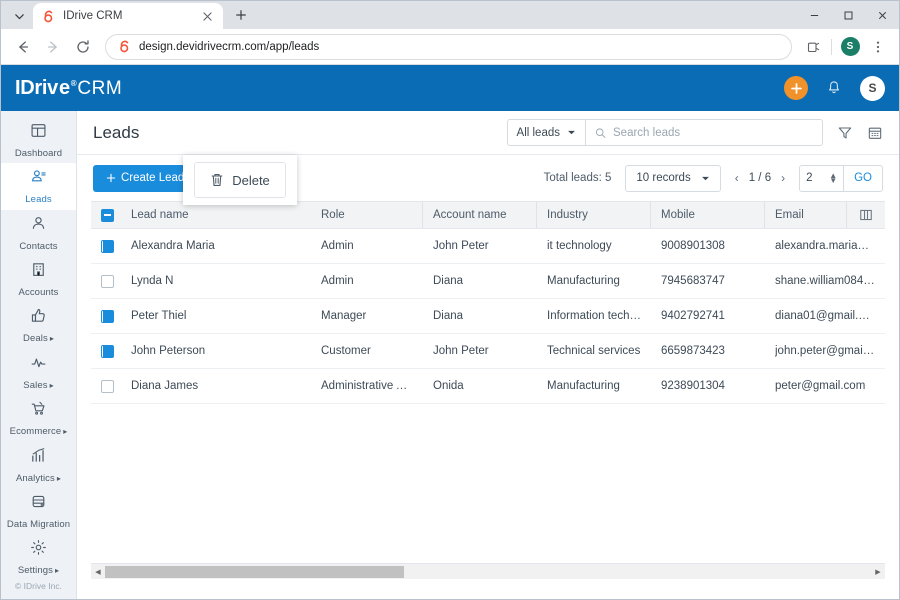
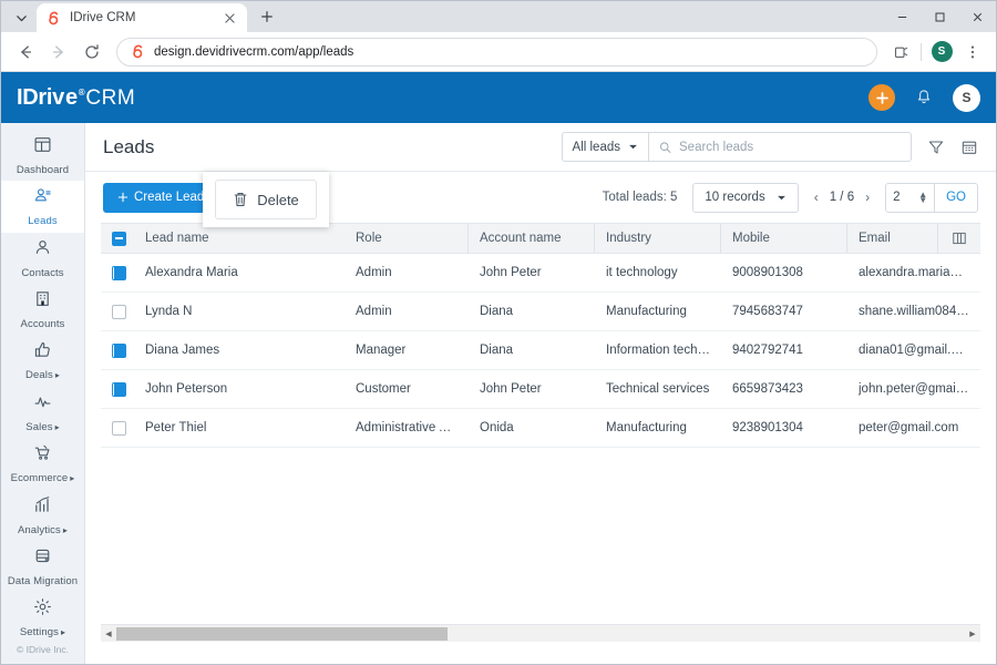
  IDrive CRM
  design.devidrivecrm.com/app/leads
  S
  IDriv
  e
  ®
  CRM
  S
  Dashboard
  Leads
  Contacts
  Accounts
  Deals ▸
  Sales ▸
  Ecommerce ▸
  Analytics ▸
  Data Migration
  Settings ▸
  © IDrive Inc.
  Leads
  All leads
  Search leads
  Create Lead
  Total leads: 5
  10 records
  ‹
  1 / 6
  ›
  2
  ▲
  ▼
  GO
  Delete
  Lead name
  Role
  Account name
  Industry
  Mobile
  Email
  Alexandra Maria
  Admin
  John Peter
  it technology
  9008901308
  alexandra.maria@g
  Lynda N
  Admin
  Diana
  Manufacturing
  7945683747
  shane.william084+e
- Peter Thiel
+ Diana James
  Manager
  Diana
  Information techno
  9402792741
  diana01@gmail.co
  John Peterson
  Customer
  John Peter
  Technical services
  6659873423
  john.peter@gmail.c
- Diana James
+ Peter Thiel
  Administrative Ass
  Onida
  Manufacturing
  9238901304
  peter@gmail.com
